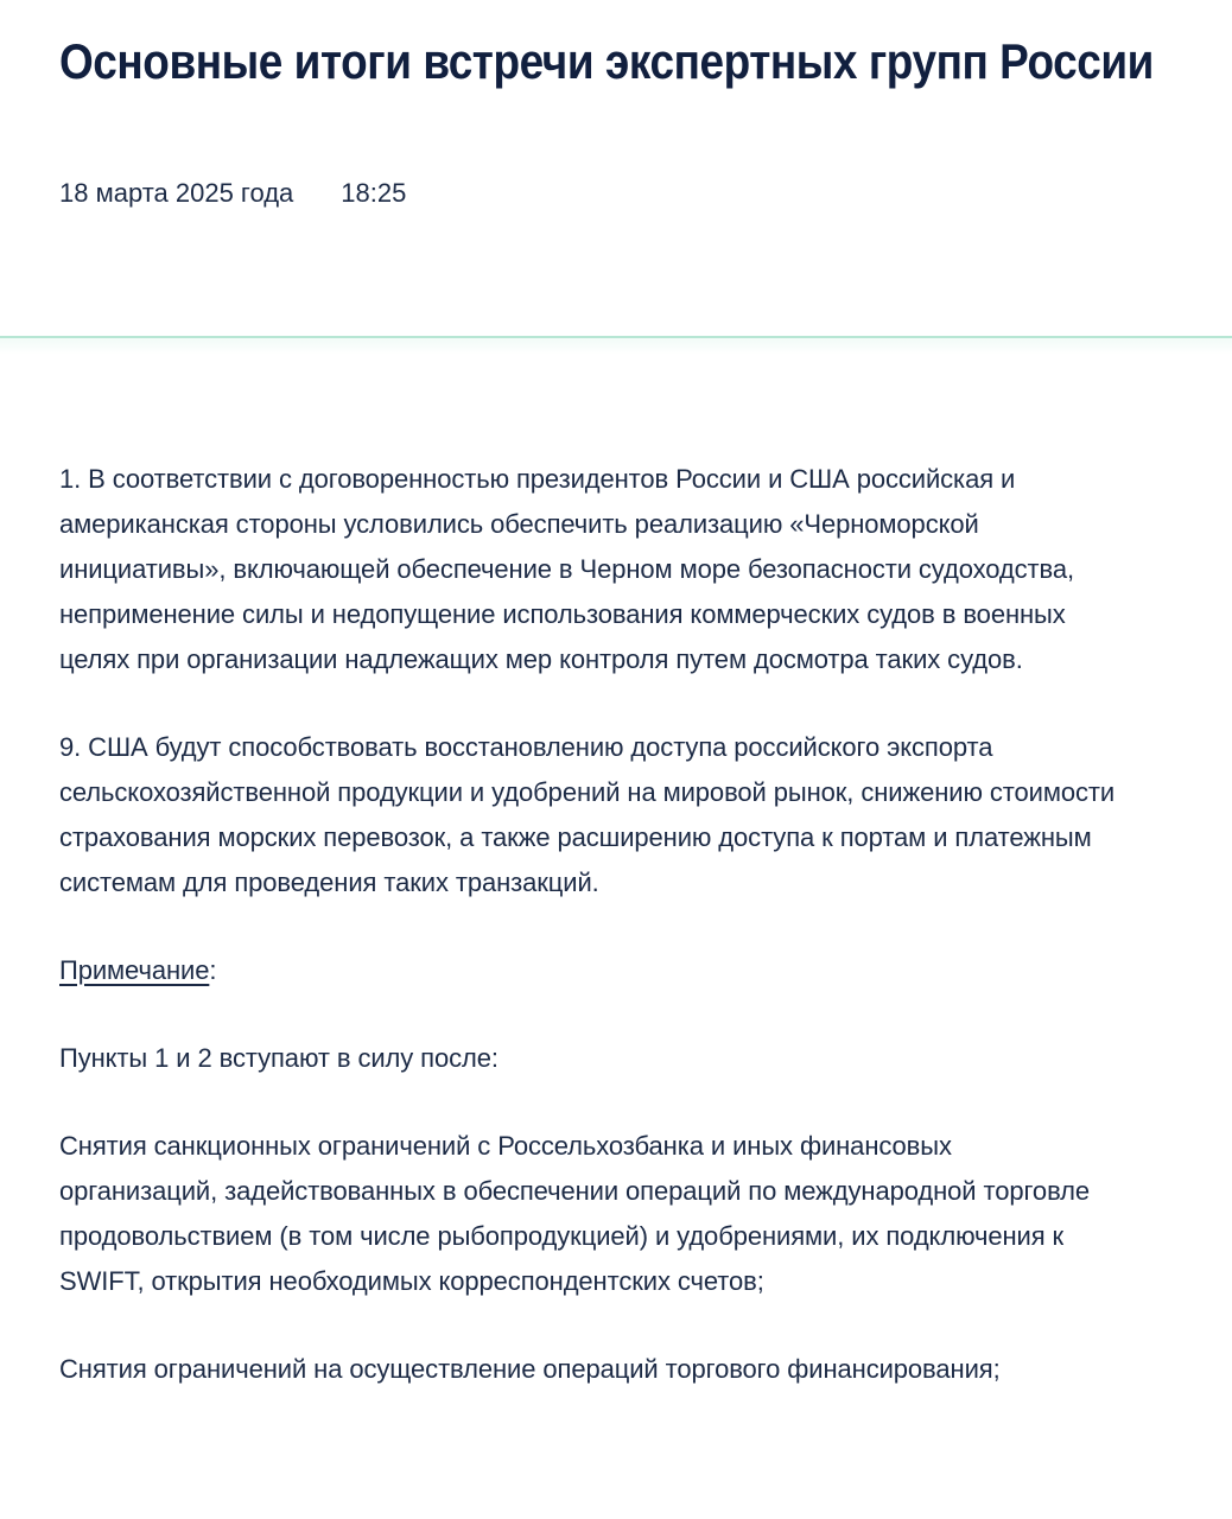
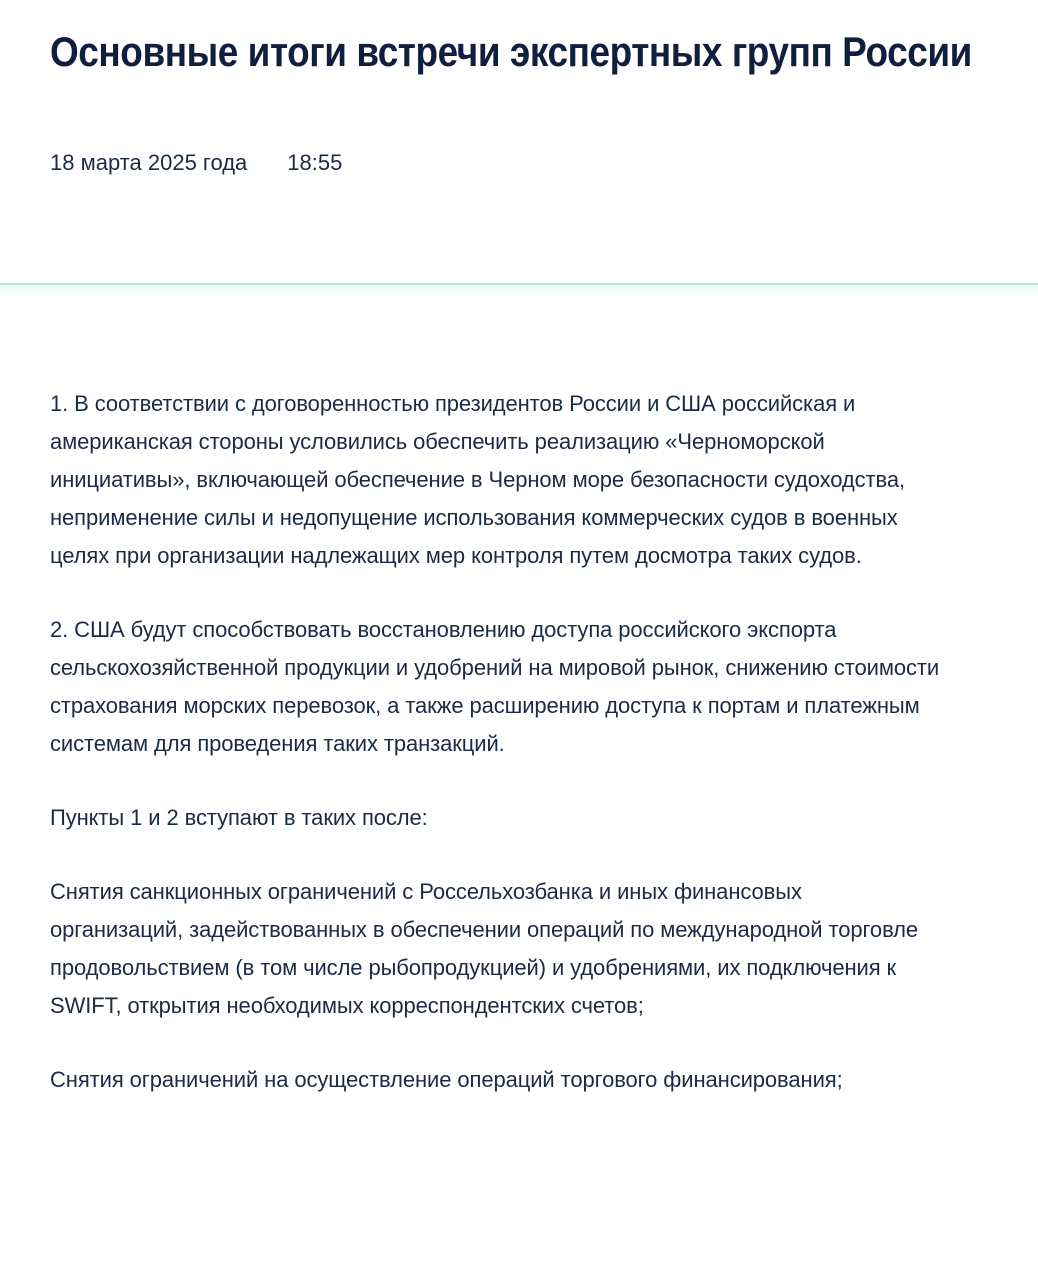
  Основные итоги встречи экспертных групп России
  18 марта 2025 года
- 18:25
+ 18:55
  1. В соответствии с договоренностью президентов России и США российская и американская стороны условились обеспечить реализацию «Черноморской инициативы», включающей обеспечение в Черном море безопасности судоходства, неприменение силы и недопущение использования коммерческих судов в военных целях при организации надлежащих мер контроля путем досмотра таких судов.
- 9. США будут способствовать восстановлению доступа российского экспорта сельскохозяйственной продукции и удобрений на мировой рынок, снижению стоимости страхования морских перевозок, а также расширению доступа к портам и платежным системам для проведения таких транзакций.
+ 2. США будут способствовать восстановлению доступа российского экспорта сельскохозяйственной продукции и удобрений на мировой рынок, снижению стоимости страхования морских перевозок, а также расширению доступа к портам и платежным системам для проведения таких транзакций.
- Примечание:
- Пункты 1 и 2 вступают в силу после:
+ Пункты 1 и 2 вступают в таких после:
  Снятия санкционных ограничений с Россельхозбанка и иных финансовых организаций, задействованных в обеспечении операций по международной торговле продовольствием (в том числе рыбопродукцией) и удобрениями, их подключения к SWIFT, открытия необходимых корреспондентских счетов;
  Снятия ограничений на осуществление операций торгового финансирования;
